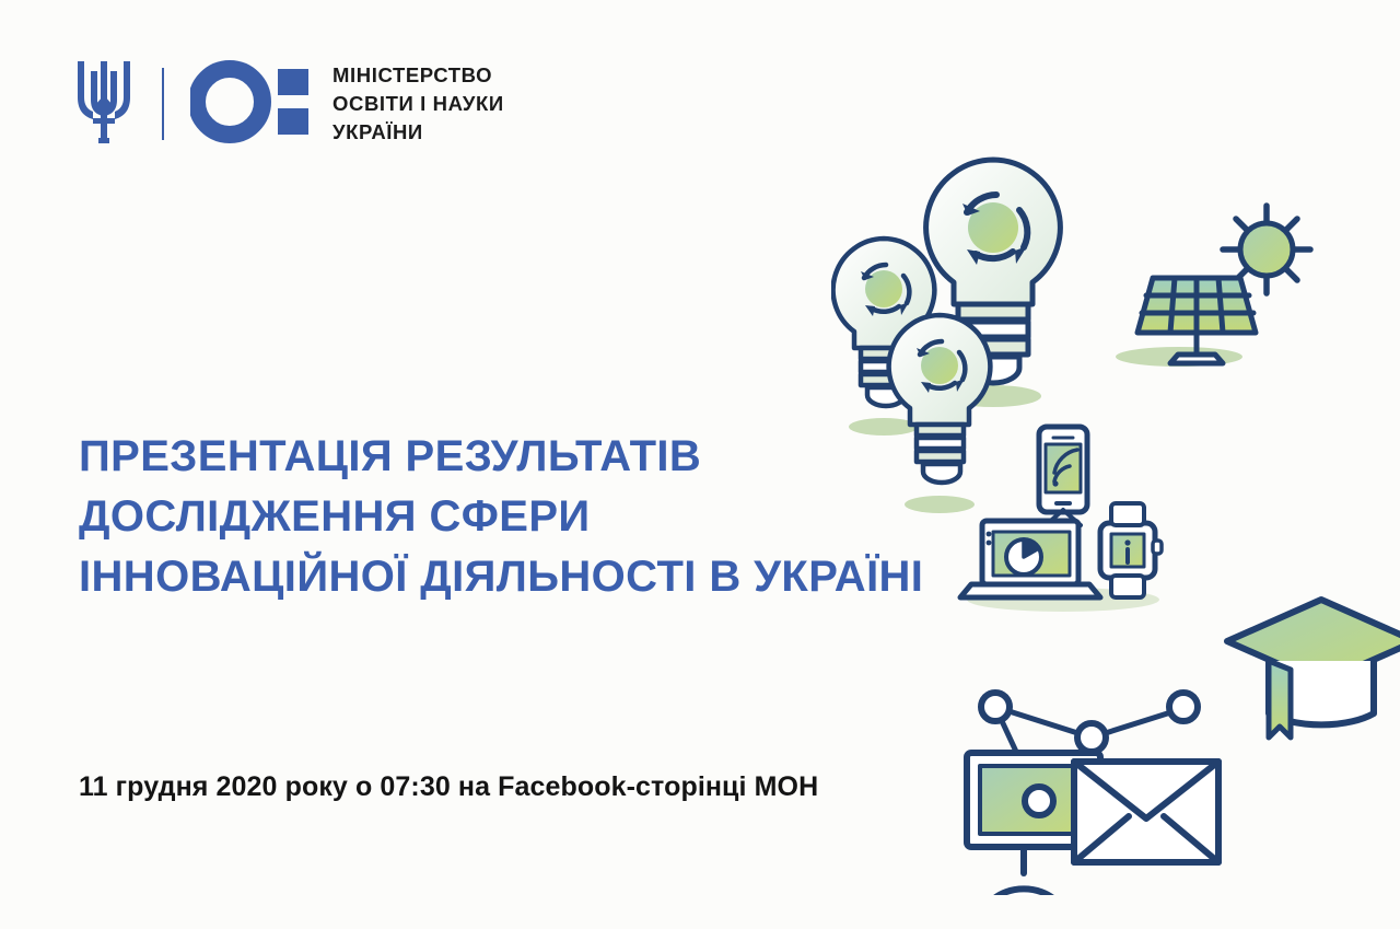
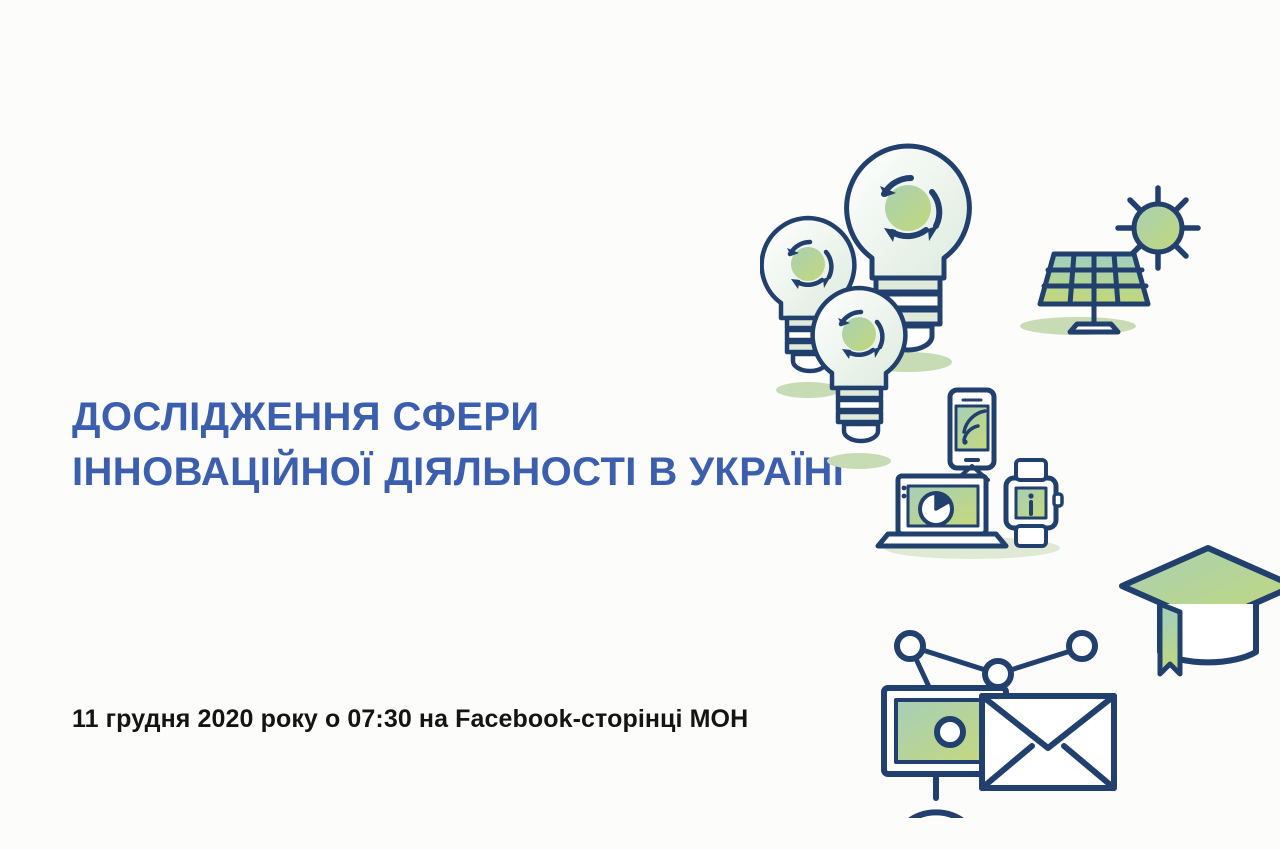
- МІНІСТЕРСТВО
- ОСВІТИ І НАУКИ
- УКРАЇНИ
- ПРЕЗЕНТАЦІЯ РЕЗУЛЬТАТІВ
  ДОСЛІДЖЕННЯ СФЕРИ
  ІННОВАЦІЙНОЇ ДІЯЛЬНОСТІ В УКРАЇНІ
  11 грудня 2020 року о 07:30 на Facebook-сторінці МОН
